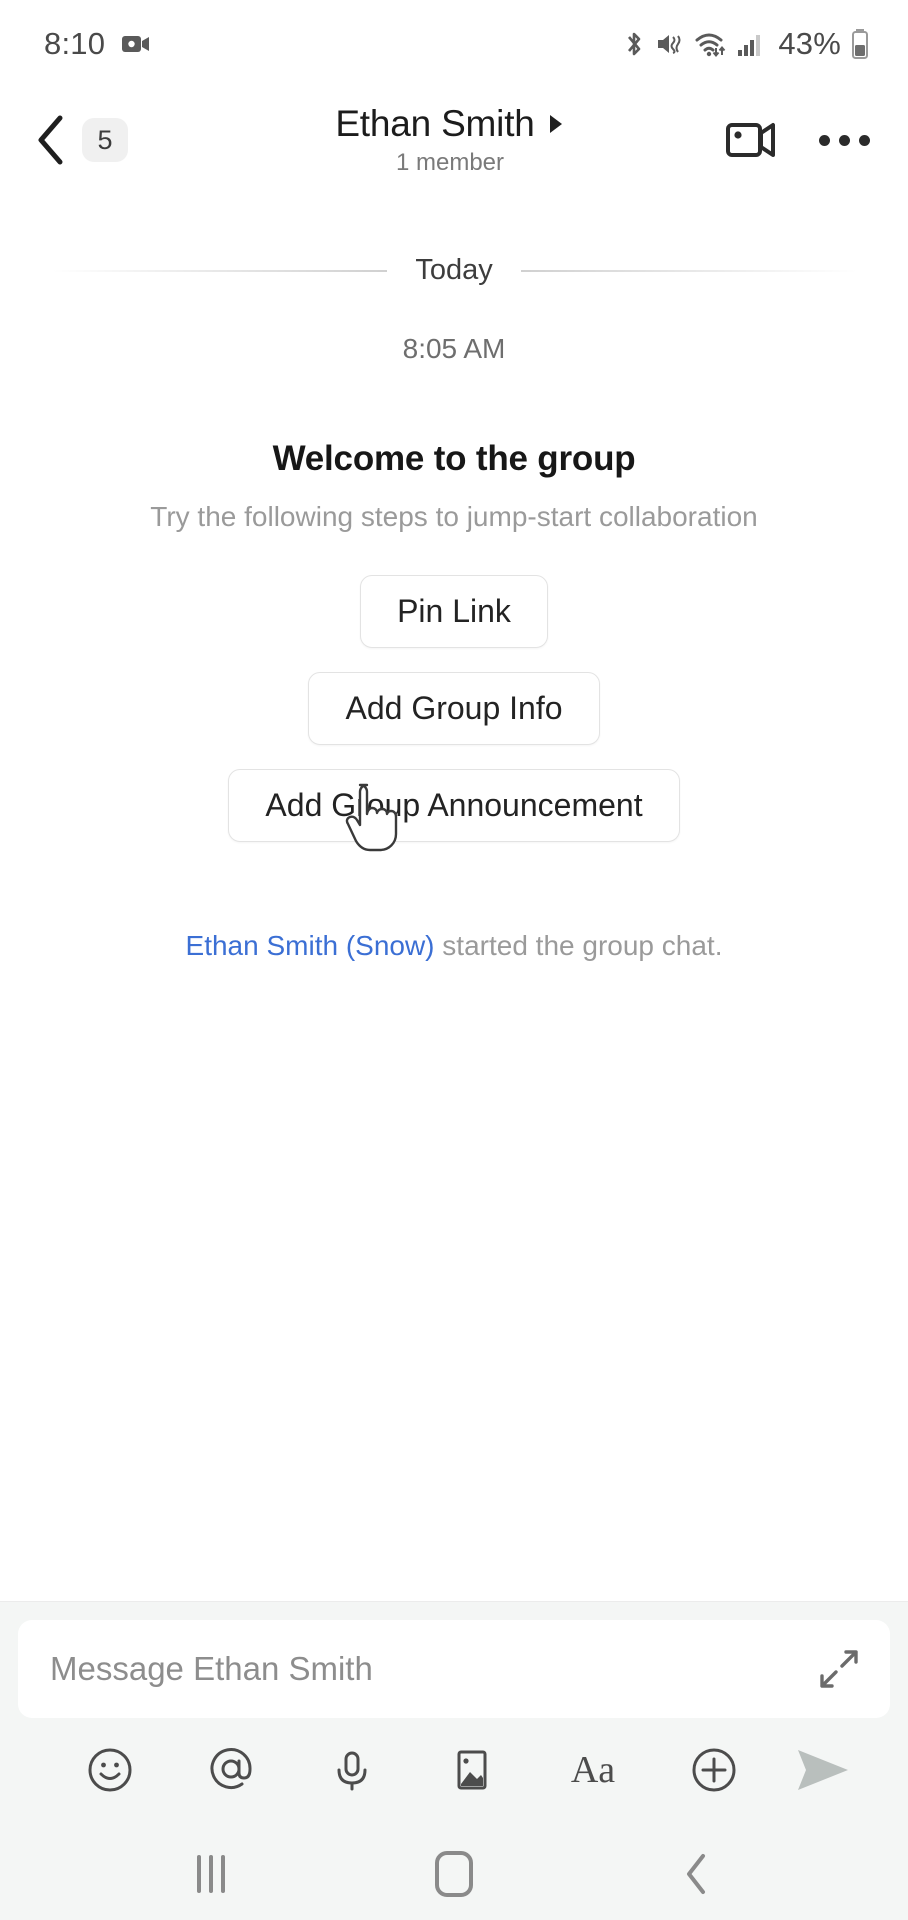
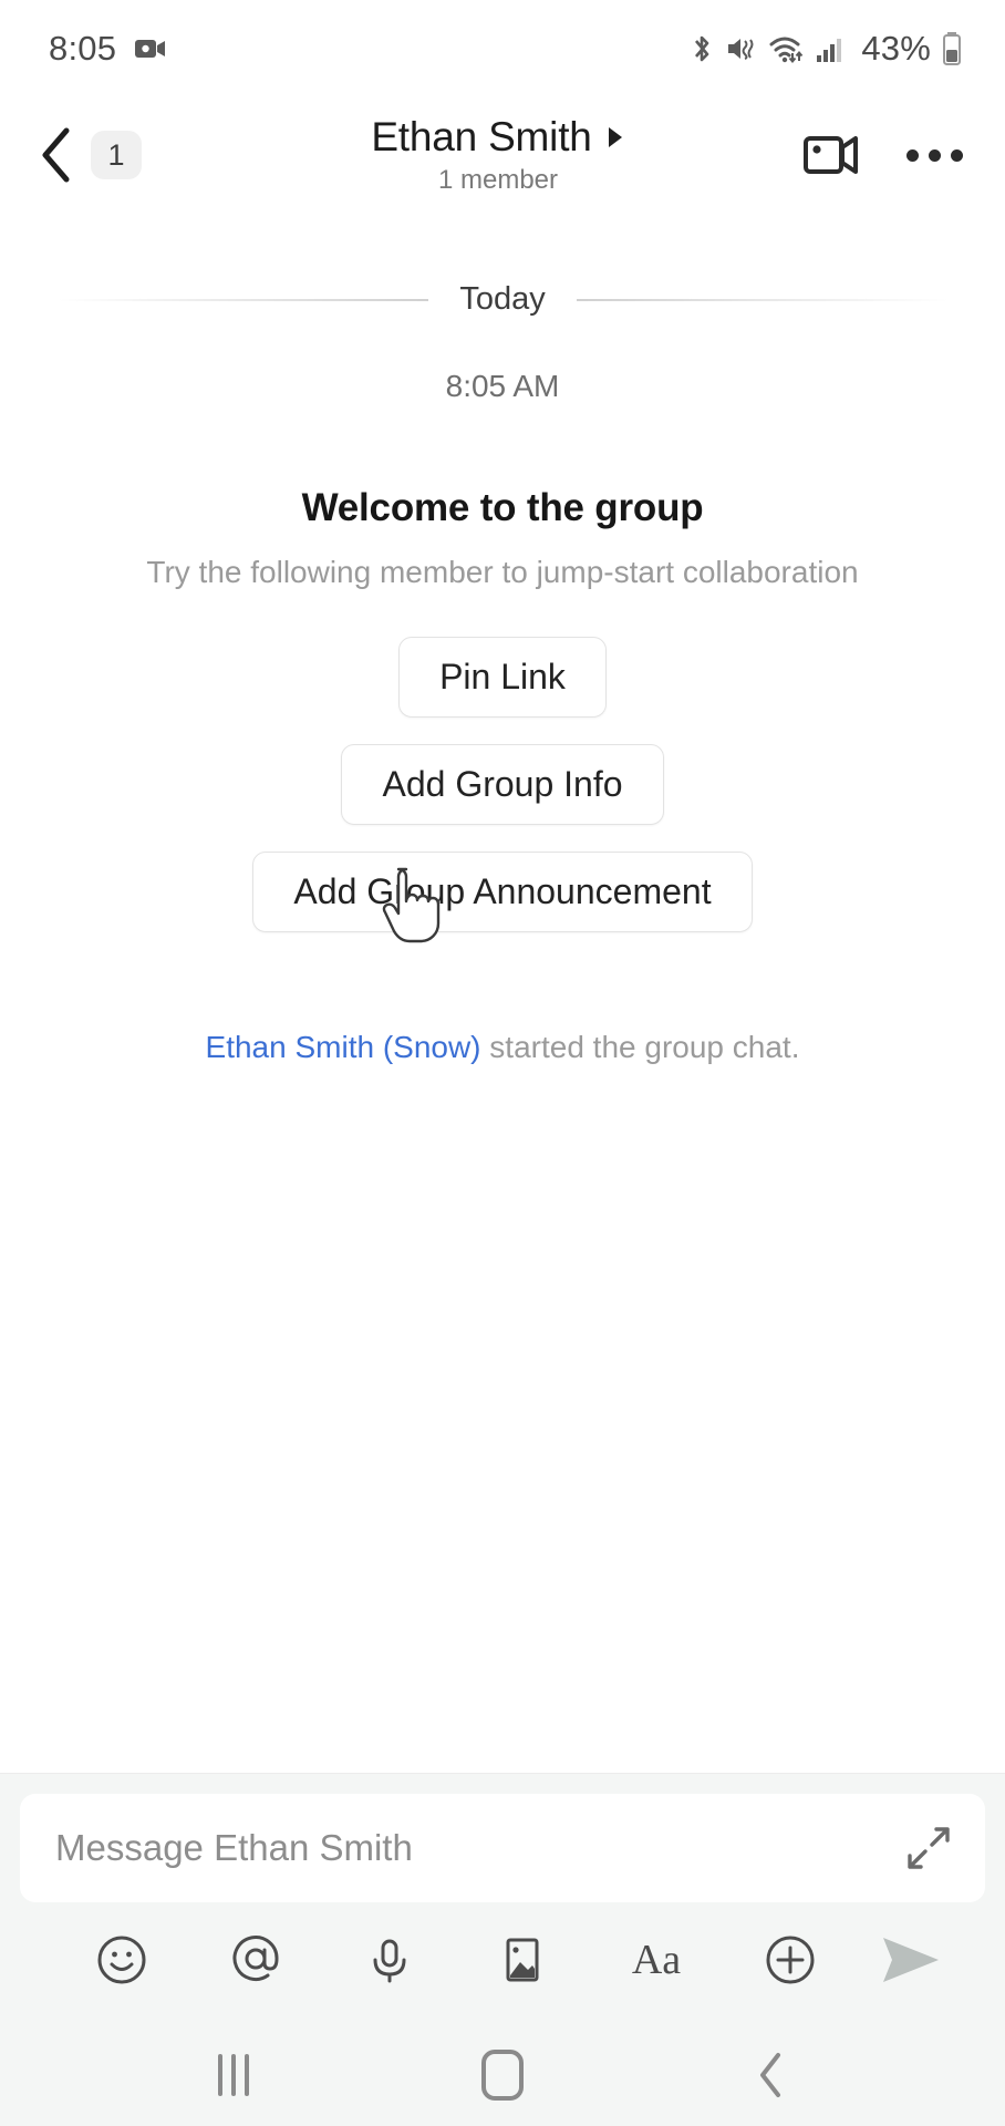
- 8:10
+ 8:05
  43%
- 5
+ 1
  Ethan Smith
  1 member
  Today
  8:05 AM
  Welcome to the group
- Try the following steps to jump-start collaboration
+ Try the following member to jump-start collaboration
  Pin Link
  Add Group Info
  Add Goup Announcement
  Ethan Smith (Snow) started the group chat.
  Message Ethan Smith
  Aa
